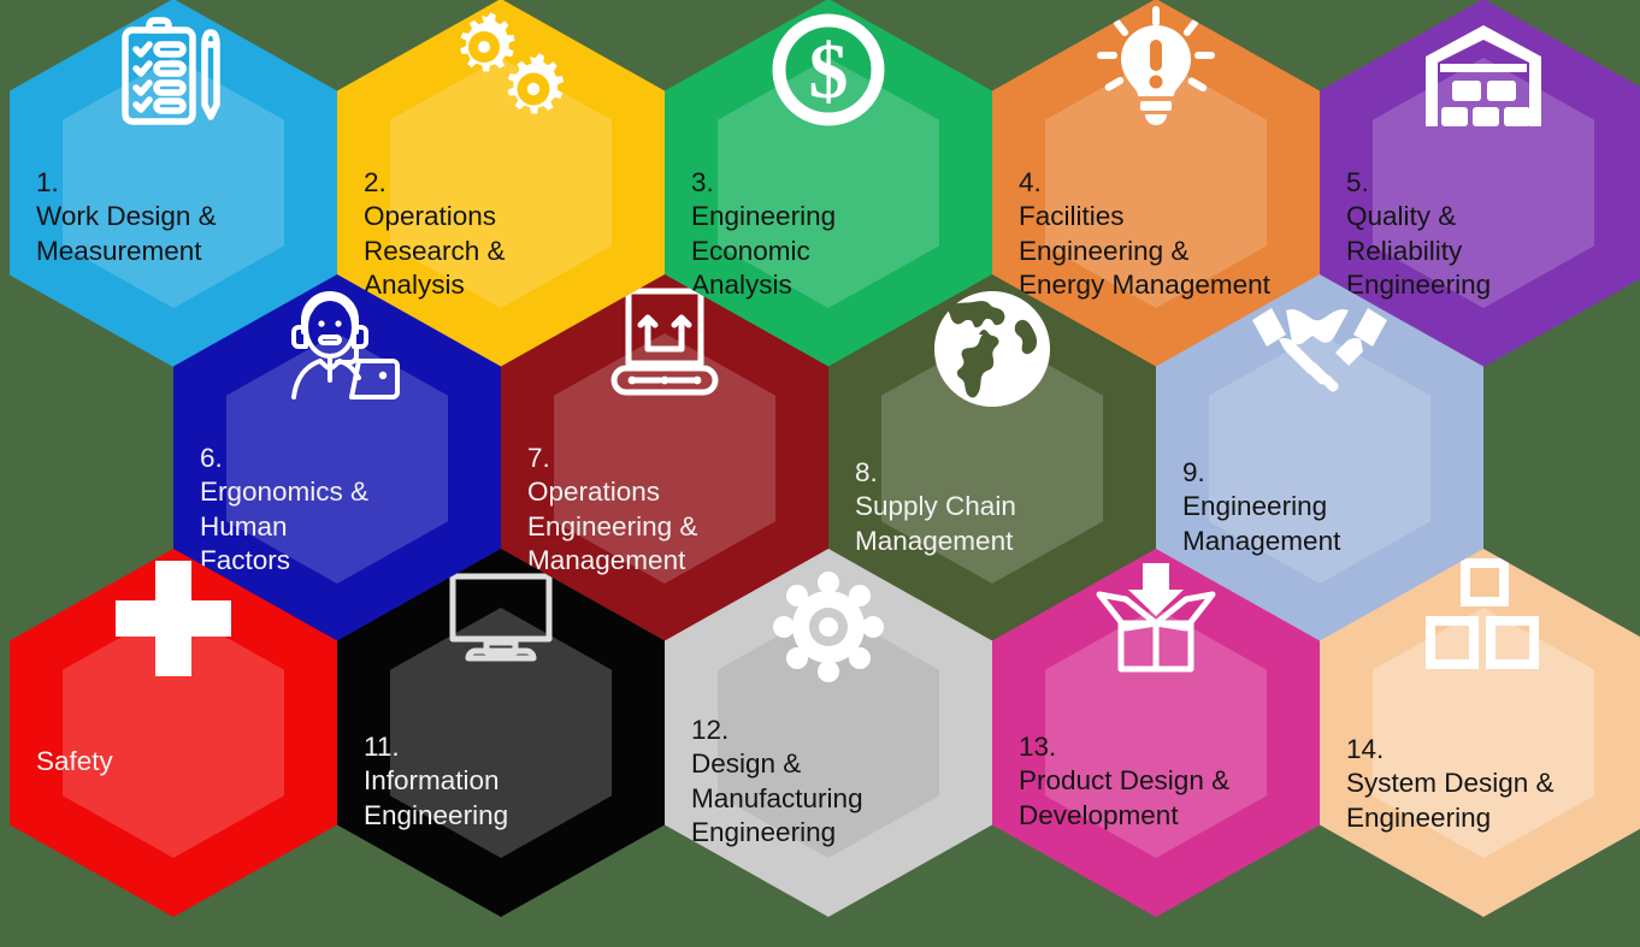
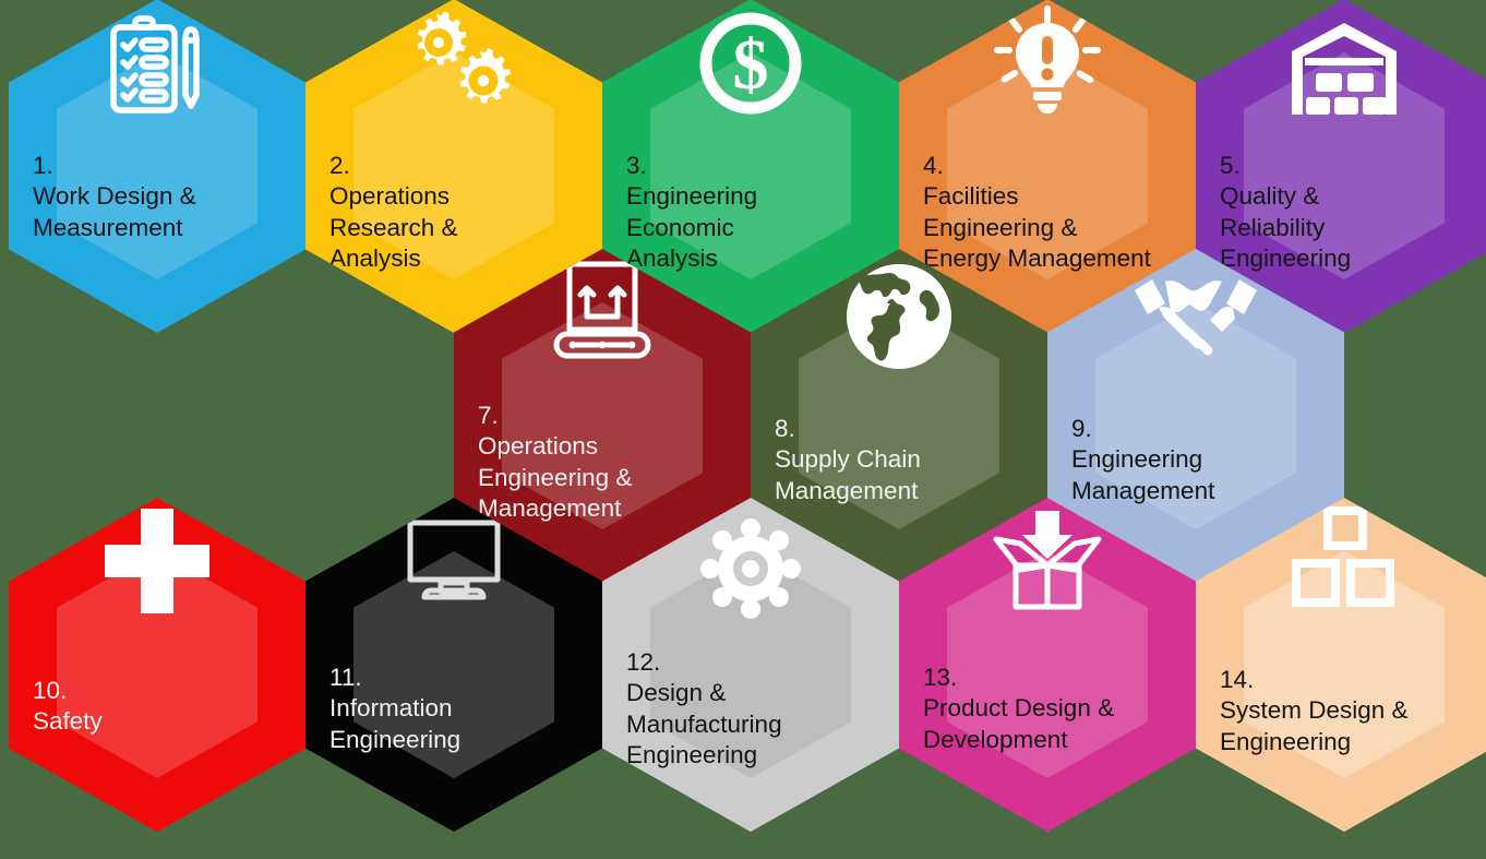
  1.
  Work Design &
  Measurement
  2.
  Operations
  Research &
  Analysis
  $
  3.
  Engineering
  Economic
  Analysis
  4.
  Facilities
  Engineering &
  Energy Management
  5.
  Quality &
  Reliability
  Engineering
- 6.
- Ergonomics &
- Human
- Factors
  7.
  Operations
  Engineering &
  Management
  8.
  Supply Chain
  Management
  9.
  Engineering
  Management
+ 10.
  Safety
  11.
  Information
  Engineering
  12.
  Design &
  Manufacturing
  Engineering
  13.
  Product Design &
  Development
  14.
  System Design &
  Engineering
